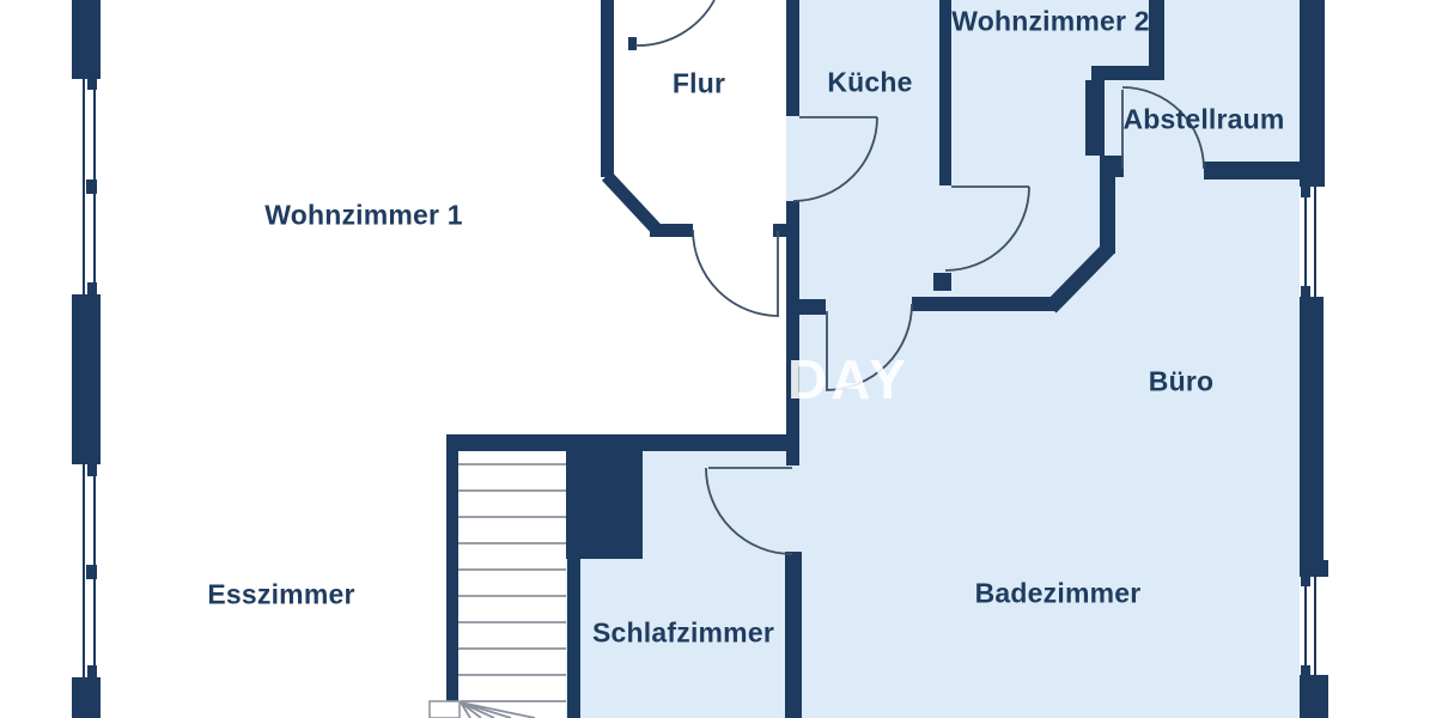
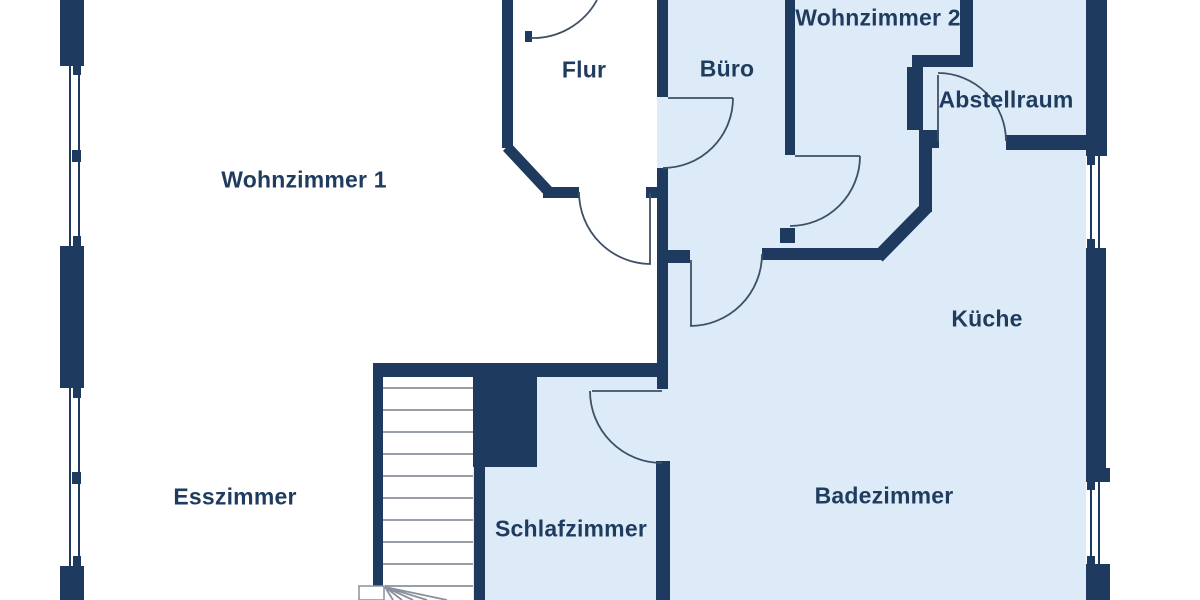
  Wohnzimmer 1
  Flur
- Küche
+ Büro
  Wohnzimmer 2
  Abstellraum
- Büro
+ Küche
  Badezimmer
  Esszimmer
  Schlafzimmer
- DAY
